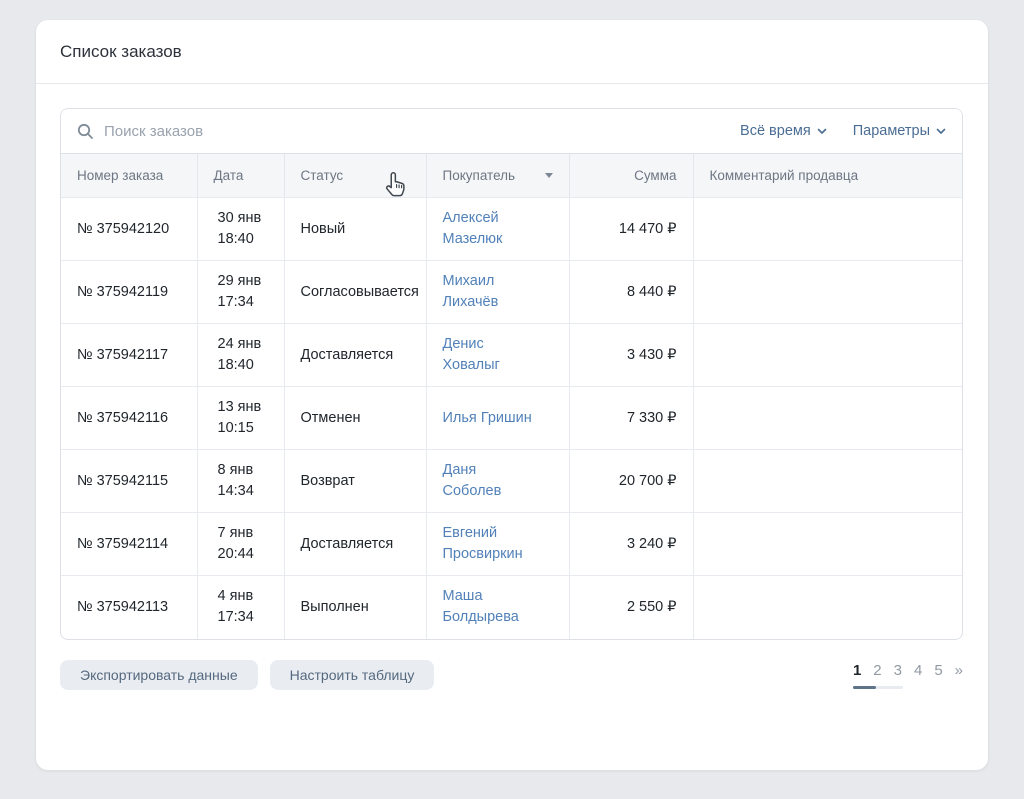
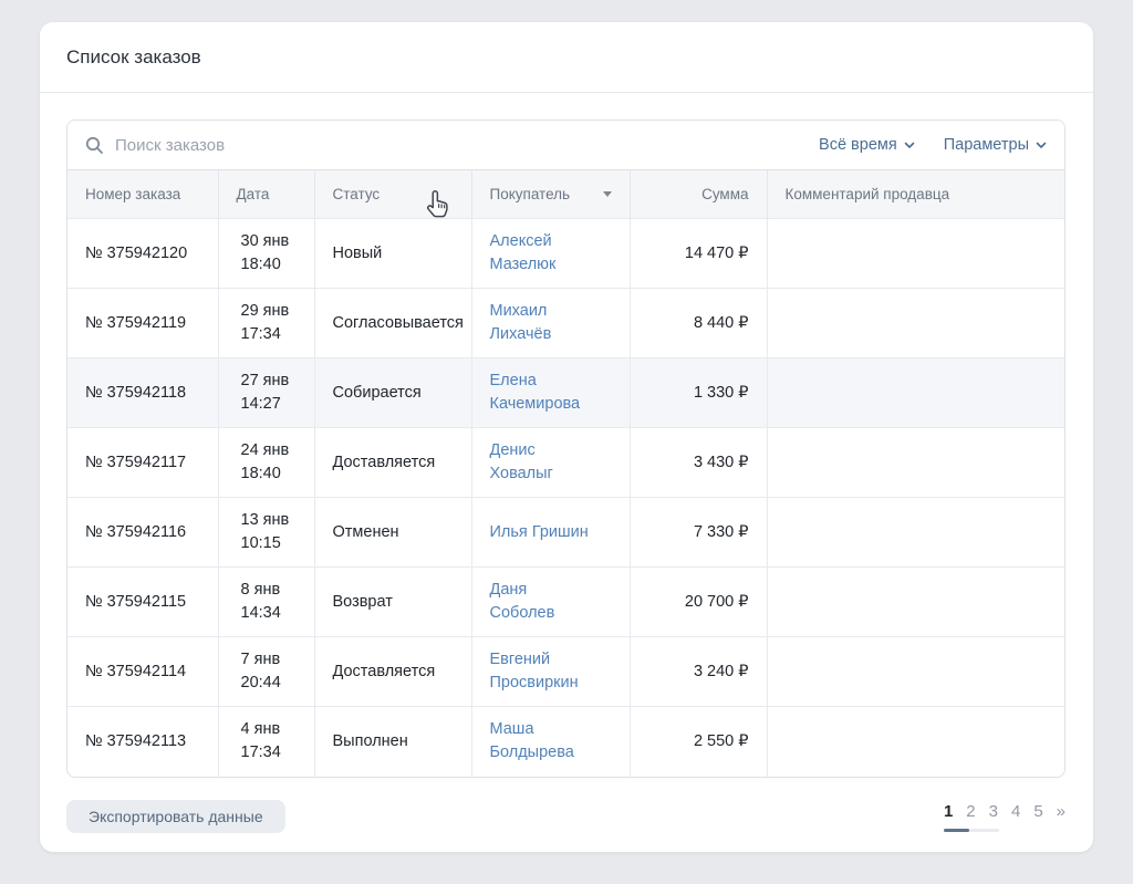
  Список заказов
  Поиск заказов
  Всё время
  Параметры
  Номер заказа	Дата	Статус	Покупатель	Сумма	Комментарий продавца
  № 375942120	30 янв18:40	Новый	Алексей Мазелюк	14 470 ₽
  № 375942119	29 янв17:34	Согласовывается	Михаил Лихачёв	8 440 ₽
+ № 375942118	27 янв14:27	Собирается	Елена Качемирова	1 330 ₽
  № 375942117	24 янв18:40	Доставляется	Денис Ховалыг	3 430 ₽
  № 375942116	13 янв10:15	Отменен	Илья Гришин	7 330 ₽
  № 375942115	8 янв14:34	Возврат	Даня Соболев	20 700 ₽
  № 375942114	7 янв20:44	Доставляется	Евгений Просвиркин	3 240 ₽
  № 375942113	4 янв17:34	Выполнен	Маша Болдырева	2 550 ₽
  Экспортировать данные
- Настроить таблицу
  1
  2
  3
  4
  5
  »
